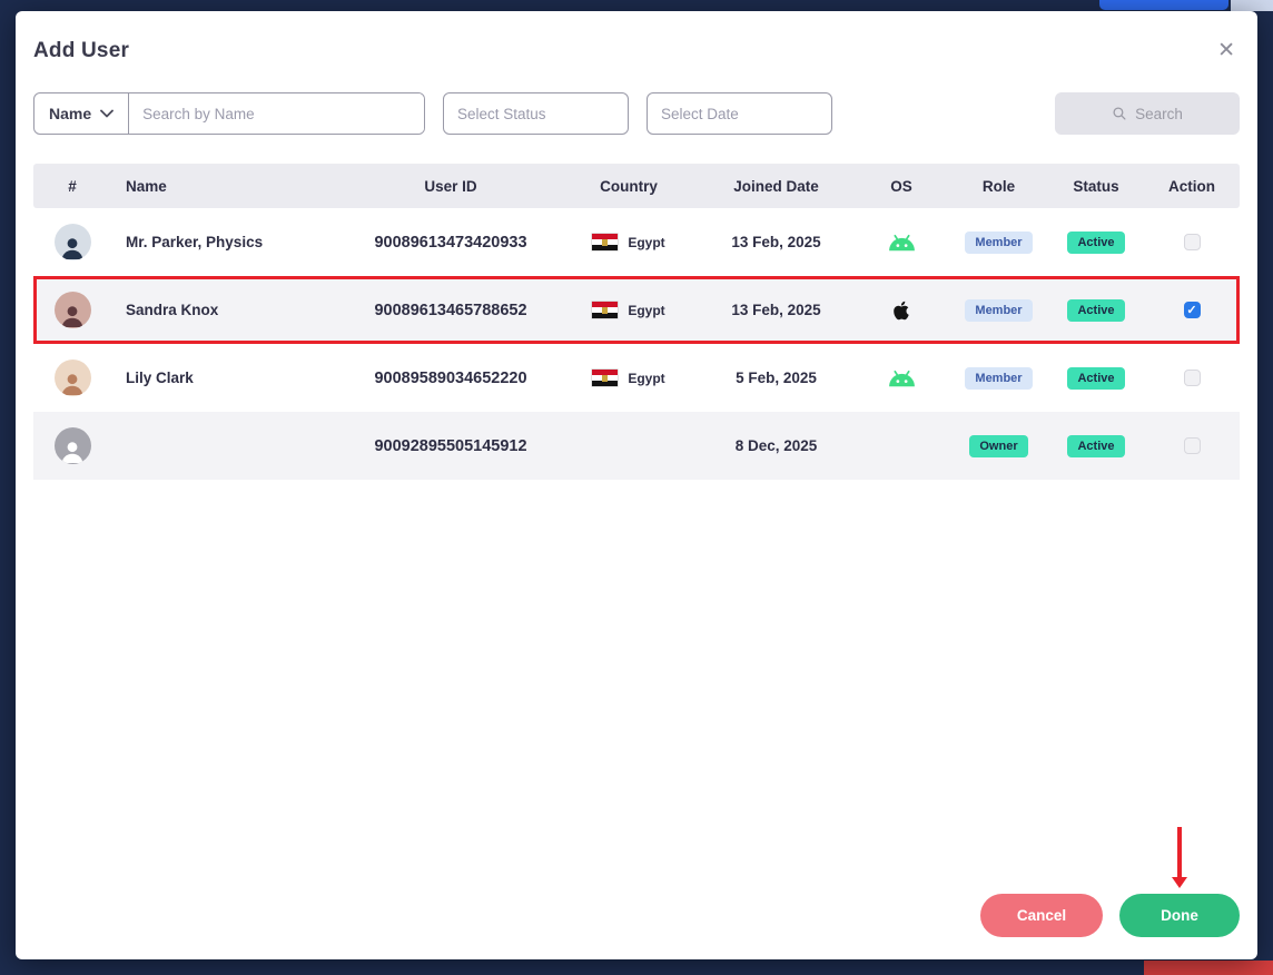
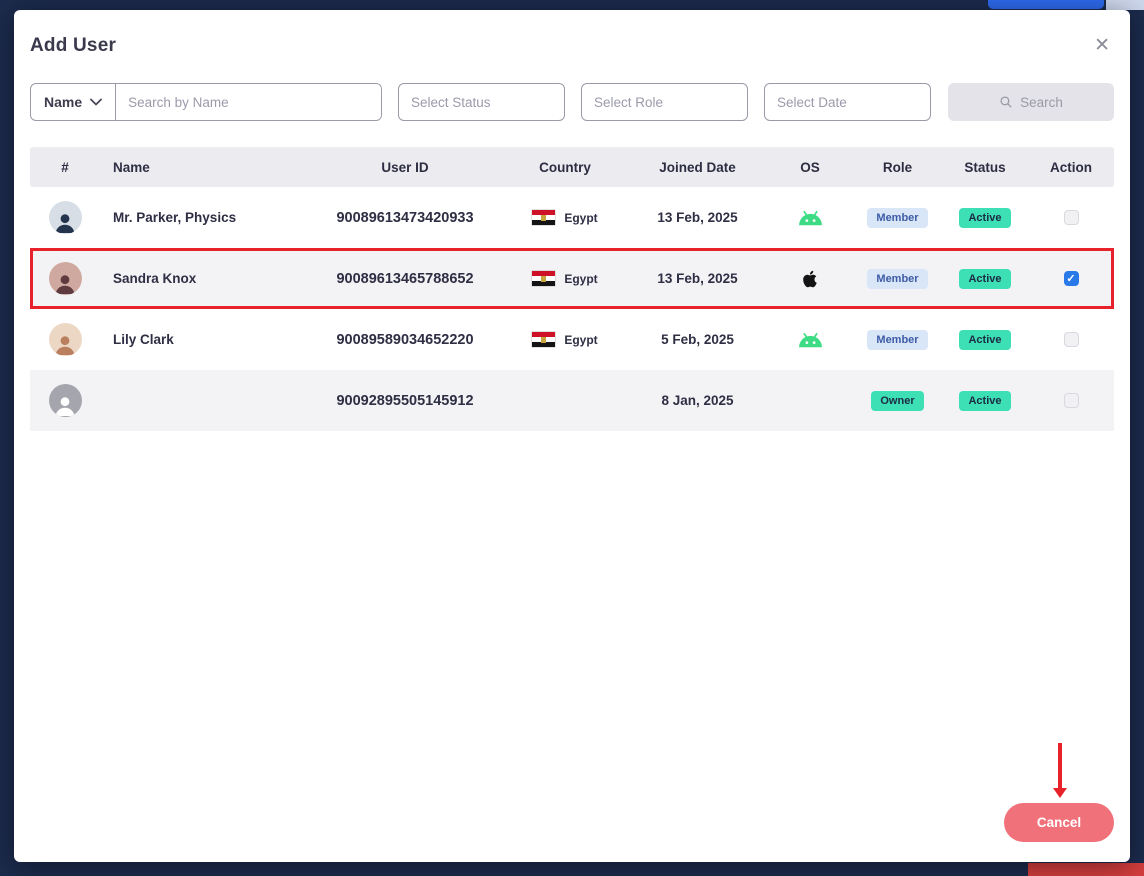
  Add User
  ✕
  Name
  Search by Name
  Select Status
+ Select Role
  Select Date
  Search
  #
  Name
  User ID
  Country
  Joined Date
  OS
  Role
  Status
  Action
  Mr. Parker, Physics
  90089613473420933
  Egypt
  13 Feb, 2025
  Member
  Active
  Sandra Knox
  90089613465788652
  Egypt
  13 Feb, 2025
  Member
  Active
  Lily Clark
  90089589034652220
  Egypt
  5 Feb, 2025
  Member
  Active
  90092895505145912
- 8 Dec, 2025
+ 8 Jan, 2025
  Owner
  Active
  Cancel
- Done
